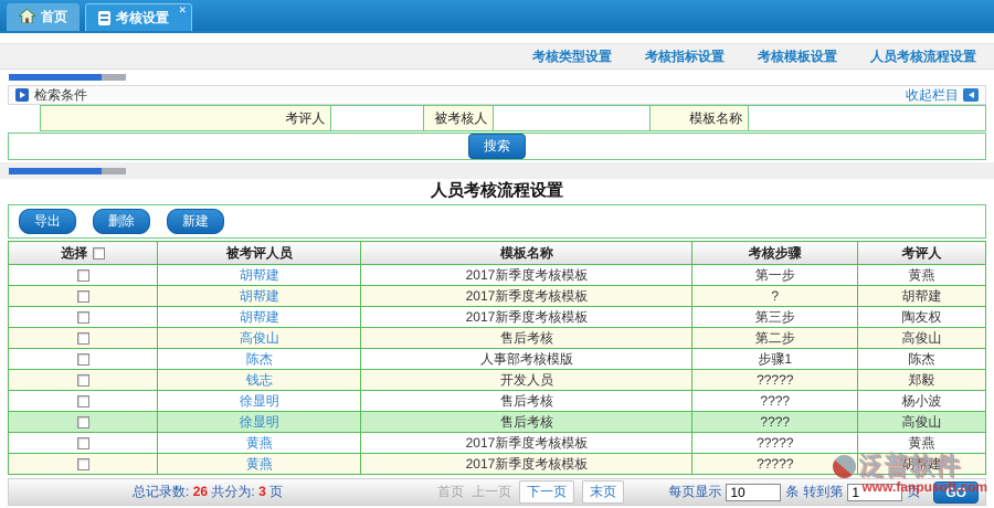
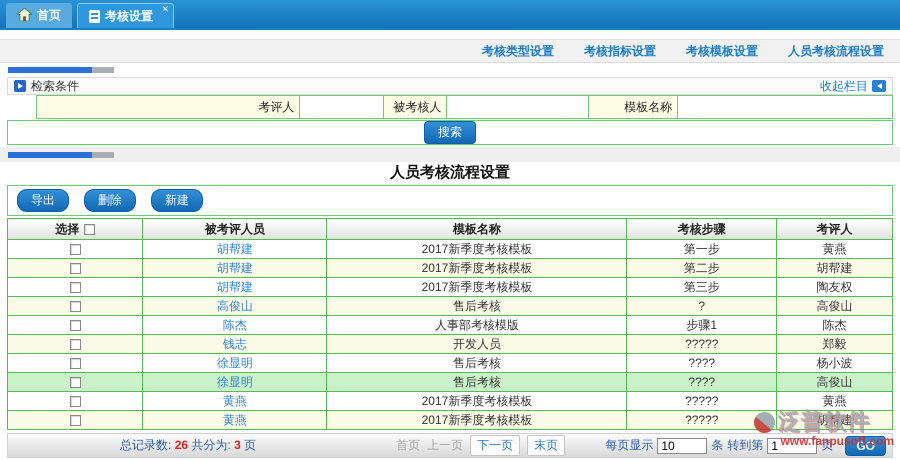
  首页
  考核设置
  ✕
  考核类型设置
  考核指标设置
  考核模板设置
  人员考核流程设置
  检索条件
  收起栏目
  考评人
  被考核人
  模板名称
  搜索
  人员考核流程设置
  导出
  删除
  新建
  选择	被考评人员	模板名称	考核步骤	考评人
  	胡帮建	2017新季度考核模板	第一步	黄燕
- 	胡帮建	2017新季度考核模板	?	胡帮建
+ 	胡帮建	2017新季度考核模板	第二步	胡帮建
  	胡帮建	2017新季度考核模板	第三步	陶友权
- 	高俊山	售后考核	第二步	高俊山
+ 	高俊山	售后考核	?	高俊山
  	陈杰	人事部考核模版	步骤1	陈杰
  	钱志	开发人员	?????	郑毅
  	徐显明	售后考核	????	杨小波
  	徐显明	售后考核	????	高俊山
  	黄燕	2017新季度考核模板	?????	黄燕
  	黄燕	2017新季度考核模板	?????	胡帮建
  总记录数: 26 共分为: 3 页
  首页
  上一页
  下一页
  末页
  每页显示
  10
  条
  转到第
  1
  页
  GO
  泛普软件
  www.fanpusoft.com
